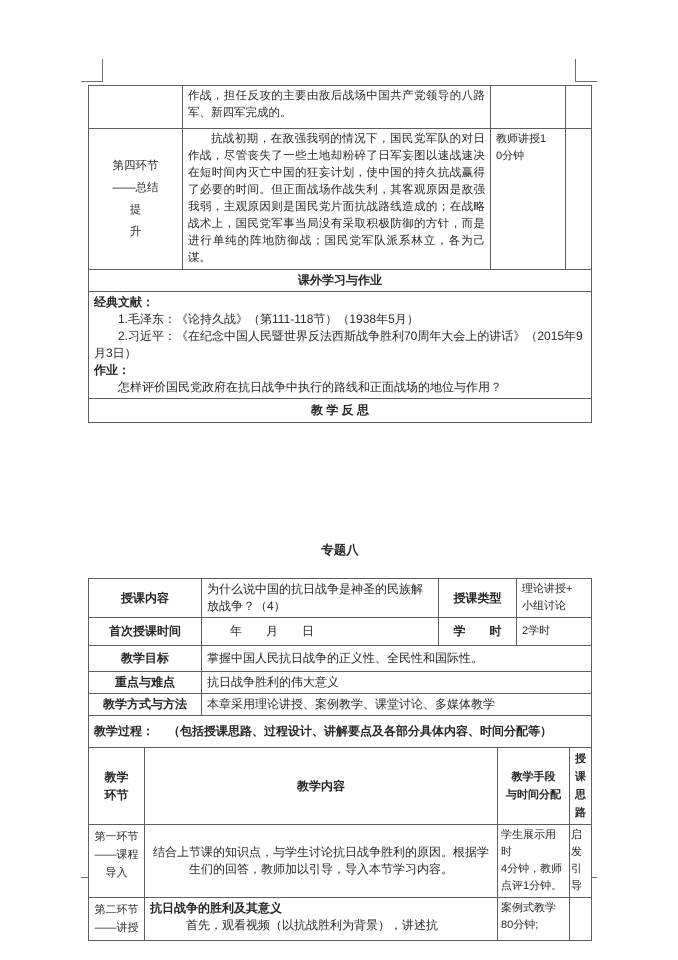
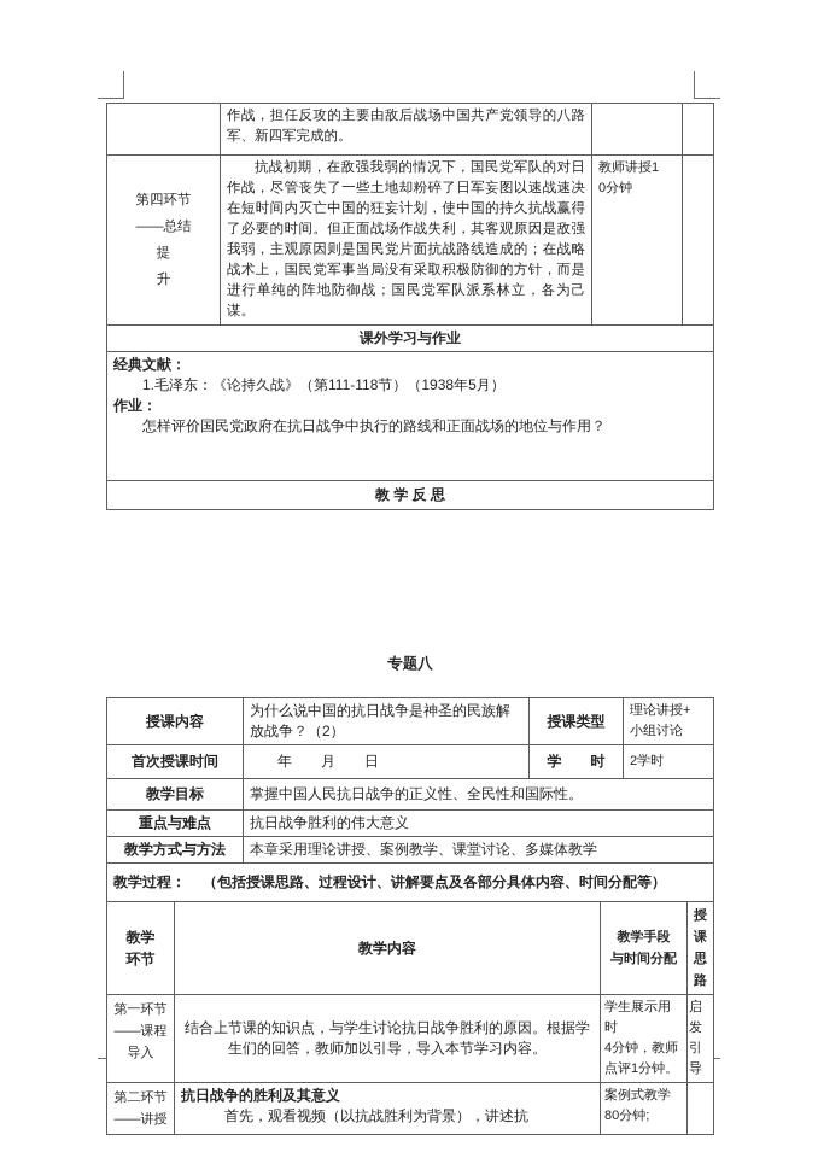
  作战，担任反攻的主要由敌后战场中国共产党领导的八路军、新四军完成的。
  第四环节
  ——总结
  提
  升
  抗战初期，在敌强我弱的情况下，国民党军队的对日作战，尽管丧失了一些土地却粉碎了日军妄图以速战速决在短时间内灭亡中国的狂妄计划，使中国的持久抗战赢得了必要的时间。但正面战场作战失利，其客观原因是敌强我弱，主观原因则是国民党片面抗战路线造成的；在战略战术上，国民党军事当局没有采取积极防御的方针，而是进行单纯的阵地防御战；国民党军队派系林立，各为己谋。
  教师讲授1
  0分钟
  课外学习与作业
  经典文献：
  1.毛泽东：《论持久战》（第111-118节）（1938年5月）
- 2.习近平：《在纪念中国人民暨世界反法西斯战争胜利70周年大会上的讲话》（2015年9月3日）
  作业：
  怎样评价国民党政府在抗日战争中执行的路线和正面战场的地位与作用？
  教 学 反 思
  专题八
  授课内容
- 为什么说中国的抗日战争是神圣的民族解放战争？（4）
+ 为什么说中国的抗日战争是神圣的民族解放战争？（2）
  授课类型
  理论讲授+
  小组讨论
  首次授课时间
  年 月 日
  学 时
  2学时
  教学目标
  掌握中国人民抗日战争的正义性、全民性和国际性。
  重点与难点
  抗日战争胜利的伟大意义
  教学方式与方法
  本章采用理论讲授、案例教学、课堂讨论、多媒体教学
  教学过程：
  （包括授课思路、过程设计、讲解要点及各部分具体内容、时间分配等）
  教学
  环节
  教学内容
  教学手段
  与时间分配
  授课
  思路
  第一环节
  ——课程
  导入
  结合上节课的知识点，与学生讨论抗日战争胜利的原因。根据学生们的回答，教师加以引导，导入本节学习内容。
  学生展示用时
  4分钟，教师
  点评1分钟。
  启发
  引导
  第二环节
  ——讲授
  抗日战争的胜利及其意义
  首先，观看视频（以抗战胜利为背景），讲述抗
  案例式教学
  80分钟;
